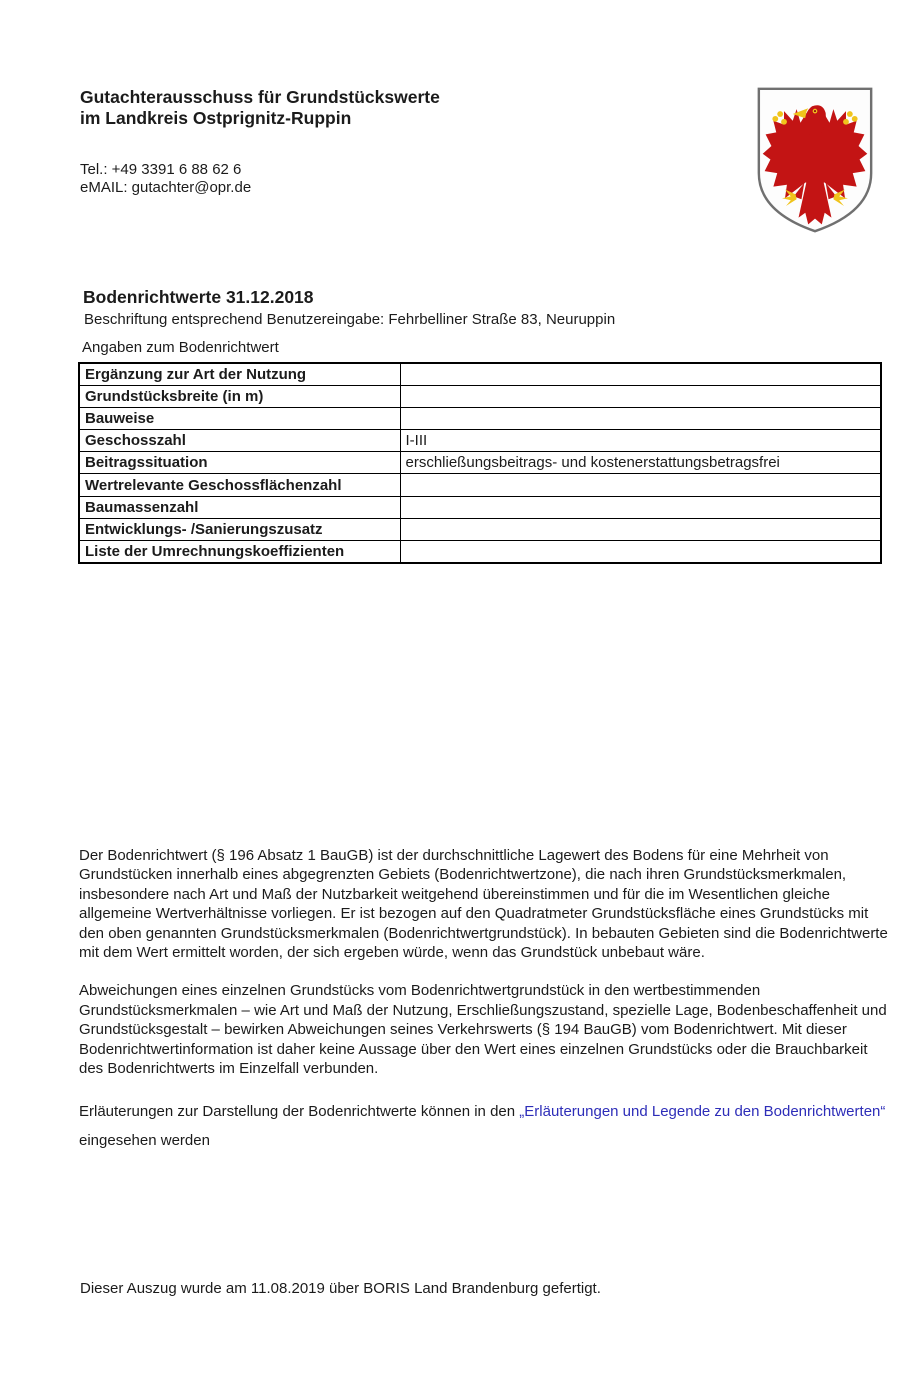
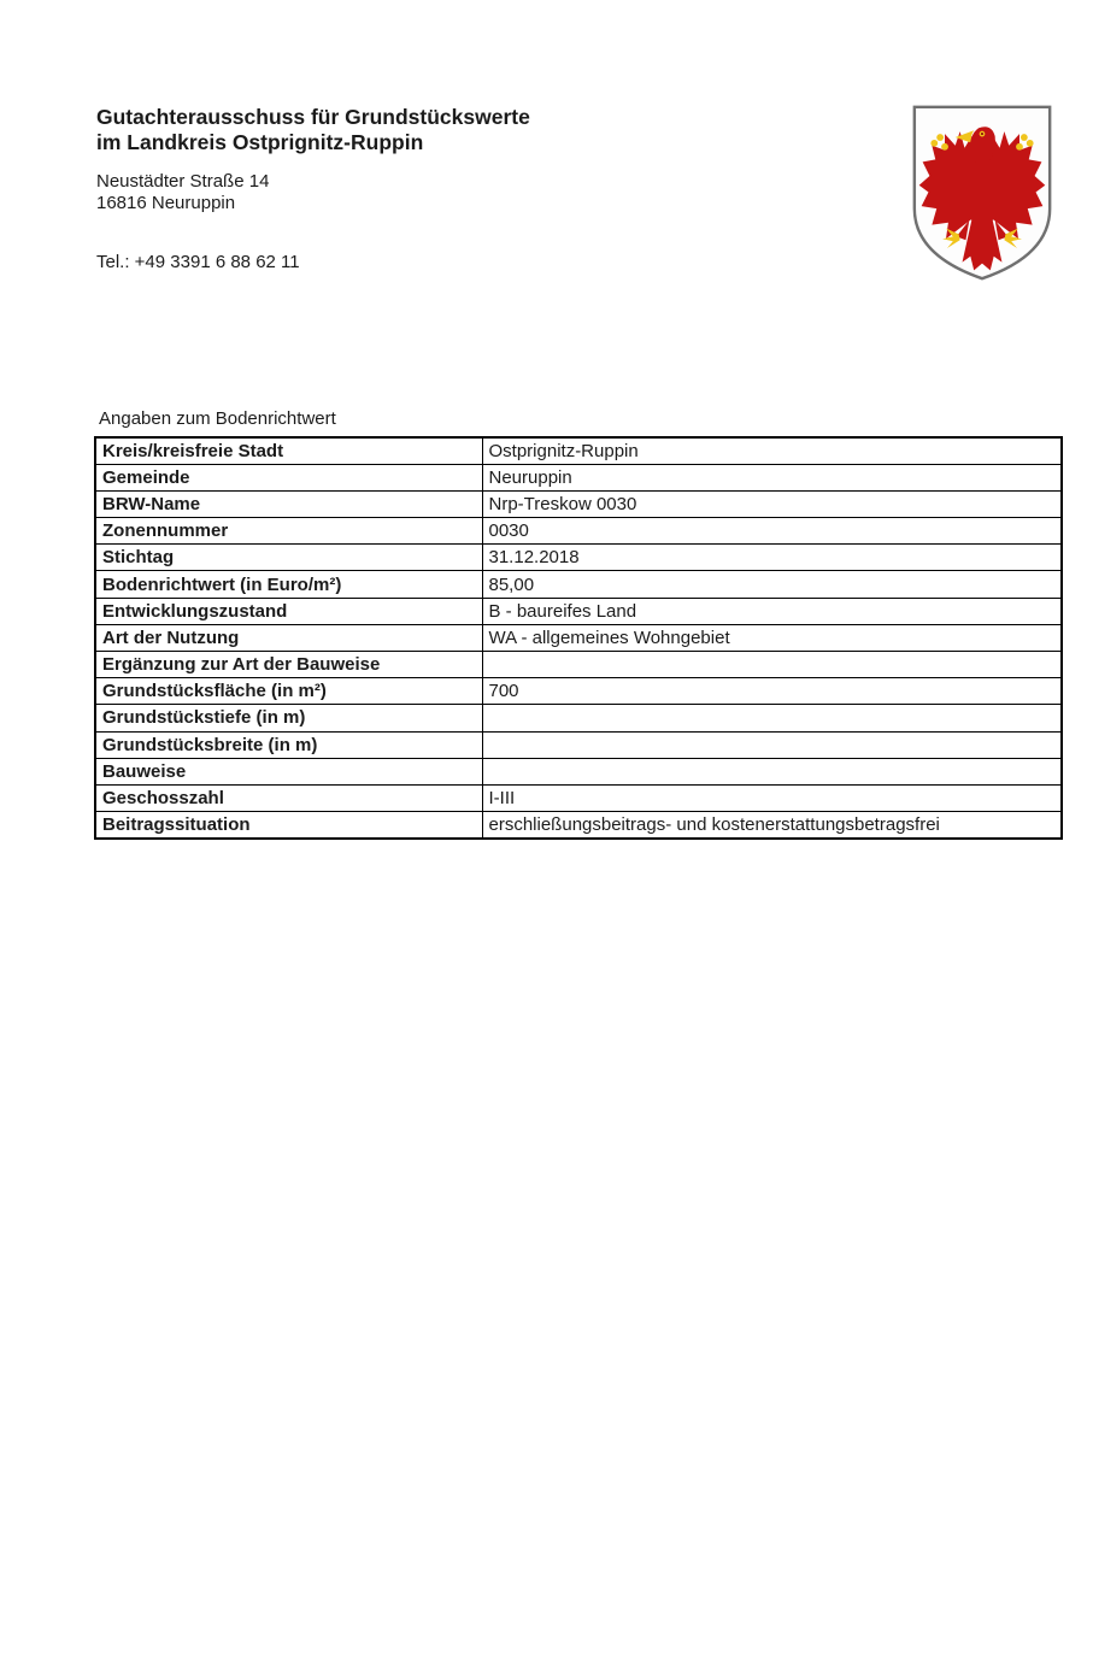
  Gutachterausschuss für Grundstückswerte
  im Landkreis Ostprignitz-Ruppin
+ Neustädter Straße 14
+ 16816 Neuruppin
- Tel.: +49 3391 6 88 62 6
+ Tel.: +49 3391 6 88 62 11
- eMAIL: gutachter@opr.de
- Bodenrichtwerte 31.12.2018
- Beschriftung entsprechend Benutzereingabe: Fehrbelliner Straße 83, Neuruppin
  Angaben zum Bodenrichtwert
+ Kreis/kreisfreie Stadt	Ostprignitz-Ruppin
+ Gemeinde	Neuruppin
+ BRW-Name	Nrp-Treskow 0030
+ Zonennummer	0030
+ Stichtag	31.12.2018
+ Bodenrichtwert (in Euro/m²)	85,00
+ Entwicklungszustand	B - baureifes Land
+ Art der Nutzung	WA - allgemeines Wohngebiet
- Ergänzung zur Art der Nutzung
+ Ergänzung zur Art der Bauweise
+ Grundstücksfläche (in m²)	700
+ Grundstückstiefe (in m)
  Grundstücksbreite (in m)
  Bauweise
  Geschosszahl	I-III
  Beitragssituation	erschließungsbeitrags- und kostenerstattungsbetragsfrei
- Wertrelevante Geschossflächenzahl
- Baumassenzahl
- Entwicklungs- /Sanierungszusatz
- Liste der Umrechnungskoeffizienten
- Der Bodenrichtwert (§ 196 Absatz 1 BauGB) ist der durchschnittliche Lagewert des Bodens für eine Mehrheit von Grundstücken innerhalb eines abgegrenzten Gebiets (Bodenrichtwertzone), die nach ihren Grundstücksmerkmalen, insbesondere nach Art und Maß der Nutzbarkeit weitgehend übereinstimmen und für die im Wesentlichen gleiche allgemeine Wertverhältnisse vorliegen. Er ist bezogen auf den Quadratmeter Grundstücksfläche eines Grundstücks mit den oben genannten Grundstücksmerkmalen (Bodenrichtwertgrundstück). In bebauten Gebieten sind die Bodenrichtwerte mit dem Wert ermittelt worden, der sich ergeben würde, wenn das Grundstück unbebaut wäre.
- Abweichungen eines einzelnen Grundstücks vom Bodenrichtwertgrundstück in den wertbestimmenden Grundstücksmerkmalen – wie Art und Maß der Nutzung, Erschließungszustand, spezielle Lage, Bodenbeschaffenheit und Grundstücksgestalt – bewirken Abweichungen seines Verkehrswerts (§ 194 BauGB) vom Bodenrichtwert. Mit dieser Bodenrichtwertinformation ist daher keine Aussage über den Wert eines einzelnen Grundstücks oder die Brauchbarkeit des Bodenrichtwerts im Einzelfall verbunden.
- Erläuterungen zur Darstellung der Bodenrichtwerte können in den „Erläuterungen und Legende zu den Bodenrichtwerten“ eingesehen werden
- Dieser Auszug wurde am 11.08.2019 über BORIS Land Brandenburg gefertigt.
